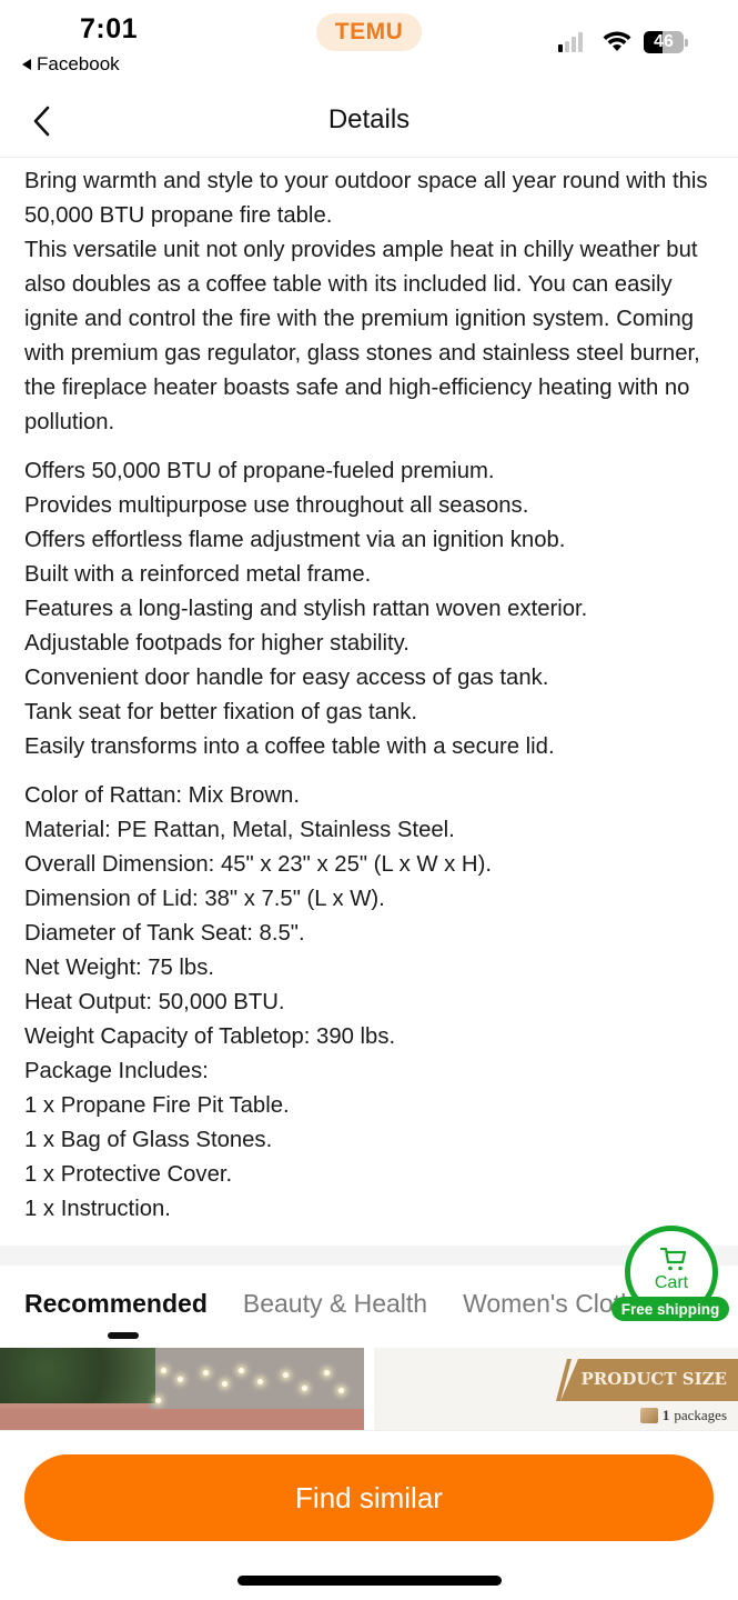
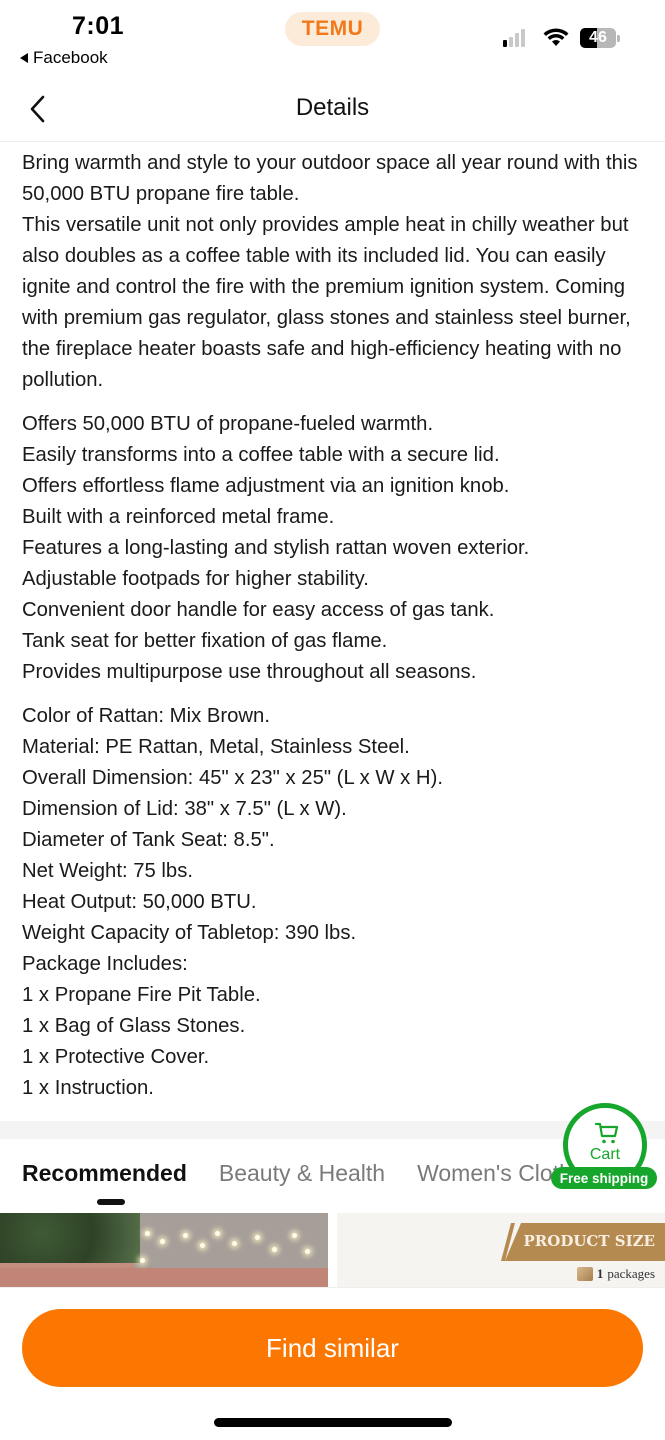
  7:01
  Facebook
  TEMU
  46
  Details
  Bring warmth and style to your outdoor space all year round with this 50,000 BTU propane fire table.
  This versatile unit not only provides ample heat in chilly weather but also doubles as a coffee table with its included lid. You can easily ignite and control the fire with the premium ignition system. Coming with premium gas regulator, glass stones and stainless steel burner, the fireplace heater boasts safe and high-efficiency heating with no pollution.
- Offers 50,000 BTU of propane-fueled premium.
+ Offers 50,000 BTU of propane-fueled warmth.
- Provides multipurpose use throughout all seasons.
+ Easily transforms into a coffee table with a secure lid.
  Offers effortless flame adjustment via an ignition knob.
  Built with a reinforced metal frame.
  Features a long-lasting and stylish rattan woven exterior.
  Adjustable footpads for higher stability.
  Convenient door handle for easy access of gas tank.
- Tank seat for better fixation of gas tank.
+ Tank seat for better fixation of gas flame.
- Easily transforms into a coffee table with a secure lid.
+ Provides multipurpose use throughout all seasons.
  Color of Rattan: Mix Brown.
  Material: PE Rattan, Metal, Stainless Steel.
  Overall Dimension: 45" x 23" x 25" (L x W x H).
  Dimension of Lid: 38" x 7.5" (L x W).
  Diameter of Tank Seat: 8.5".
  Net Weight: 75 lbs.
  Heat Output: 50,000 BTU.
  Weight Capacity of Tabletop: 390 lbs.
  Package Includes:
  1 x Propane Fire Pit Table.
  1 x Bag of Glass Stones.
  1 x Protective Cover.
  1 x Instruction.
  Recommended
  Beauty & Health
  PRODUCT SIZE
  1
  packages
  Cart
  Free shipping
  Find similar
